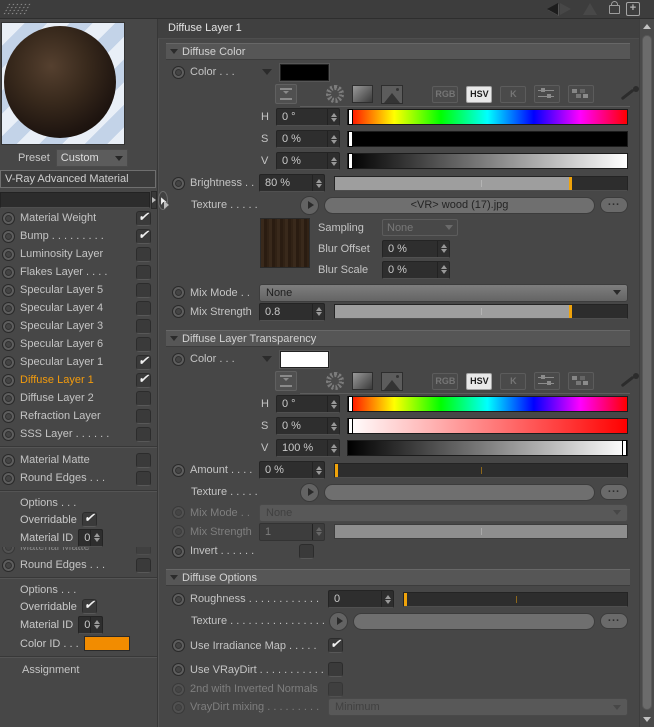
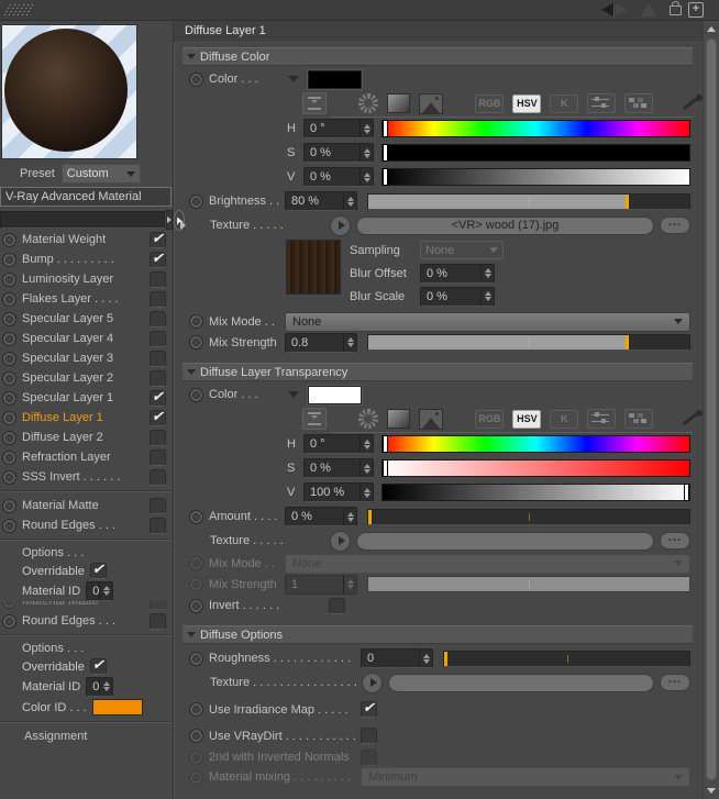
  +
  Preset
  Custom
  V-Ray Advanced Material
  Material Weight
  ✔
  Bump . . . . . . . . .
  ✔
  Luminosity Layer
  Flakes Layer . . . .
  Specular Layer 5
  Specular Layer 4
  Specular Layer 3
- Specular Layer 6
+ Specular Layer 2
  Specular Layer 1
  ✔
  Diffuse Layer 1
  ✔
  Diffuse Layer 2
  Refraction Layer
- SSS Layer . . . . . .
+ SSS Invert . . . . . .
  Material Matte
  Round Edges . . .
  Options . . .
  Overridable
  ✔
  Material ID
  0
  Material Matte
  Round Edges . . .
  Options . . .
  Overridable
  ✔
  Material ID
  0
  Color ID . . .
  Assignment
  Diffuse Layer 1
  Diffuse Color
  Color . . .
  RGB
  HSV
  K
  H
  0 °
  S
  0 %
  V
  0 %
  Brightness . .
  80 %
  Texture . . . . .
  <VR> wood (17).jpg
  ...
  Sampling
  None
  Blur Offset
  0 %
  Blur Scale
  0 %
  Mix Mode . .
  None
  Mix Strength
  0.8
  Diffuse Layer Transparency
  Color . . .
  RGB
  HSV
  K
  H
  0 °
  S
  0 %
  V
  100 %
  Amount . . . .
  0 %
  Texture . . . . .
  ...
  Mix Mode . .
  None
  Mix Strength
  1
  Invert . . . . . .
  Diffuse Options
  Roughness . . . . . . . . . . . .
  0
  Texture . . . . . . . . . . . . . . . .
  ...
  Use Irradiance Map . . . . .
  ✔
  Use VRayDirt . . . . . . . . . . .
  2nd with Inverted Normals
- VrayDirt mixing . . . . . . . . .
+ Material mixing . . . . . . . . .
  Minimum
